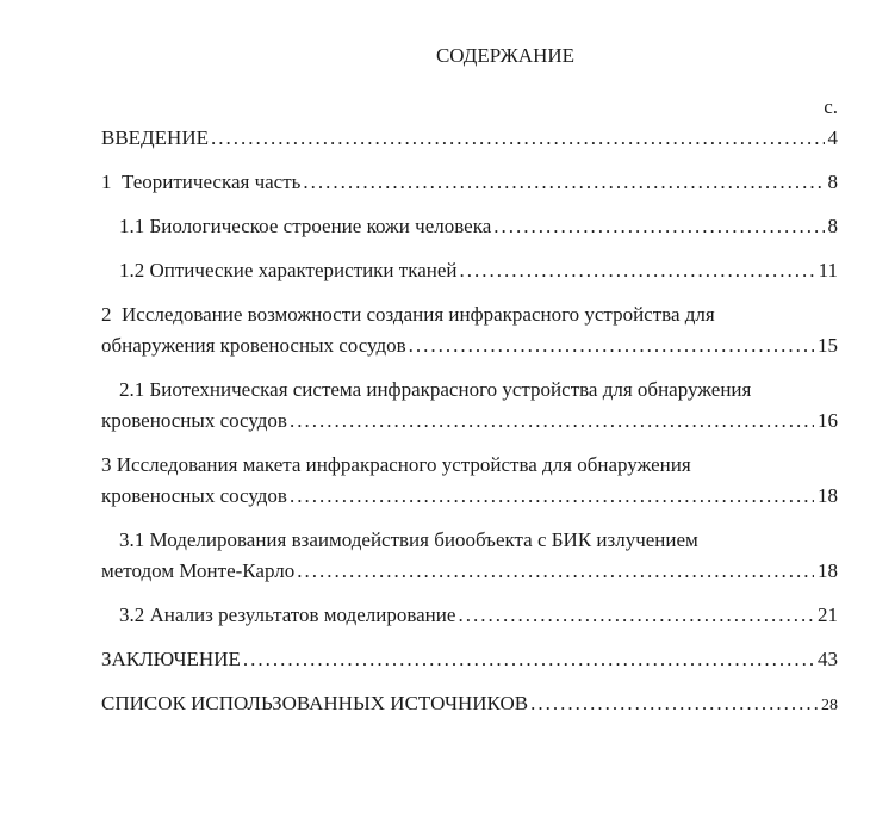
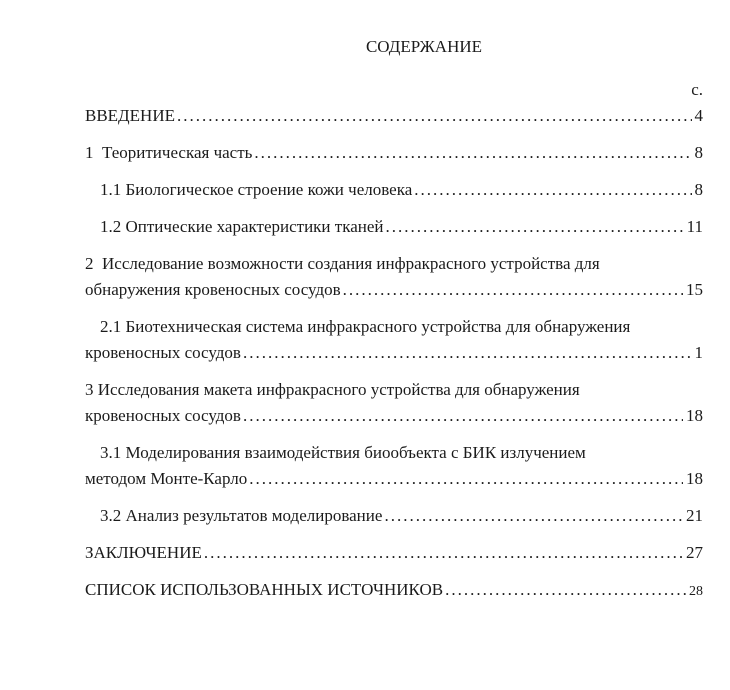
  СОДЕРЖАНИЕ
  с.
  ВВЕДЕНИЕ
  4
  1 Теоритическая часть
  8
  1.1 Биологическое строение кожи человека
  8
  1.2 Оптические характеристики тканей
  11
  2 Исследование возможности создания инфракрасного устройства для
  обнаружения кровеносных сосудов
  15
  2.1 Биотехническая система инфракрасного устройства для обнаружения
  кровеносных сосудов
- 16
+ 1
  3 Исследования макета инфракрасного устройства для обнаружения
  кровеносных сосудов
  18
  3.1 Моделирования взаимодействия биообъекта с БИК излучением
  методом Монте-Карло
  18
  3.2 Анализ результатов моделирование
  21
  ЗАКЛЮЧЕНИЕ
- 43
+ 27
  СПИСОК ИСПОЛЬЗОВАННЫХ ИСТОЧНИКОВ
  28
